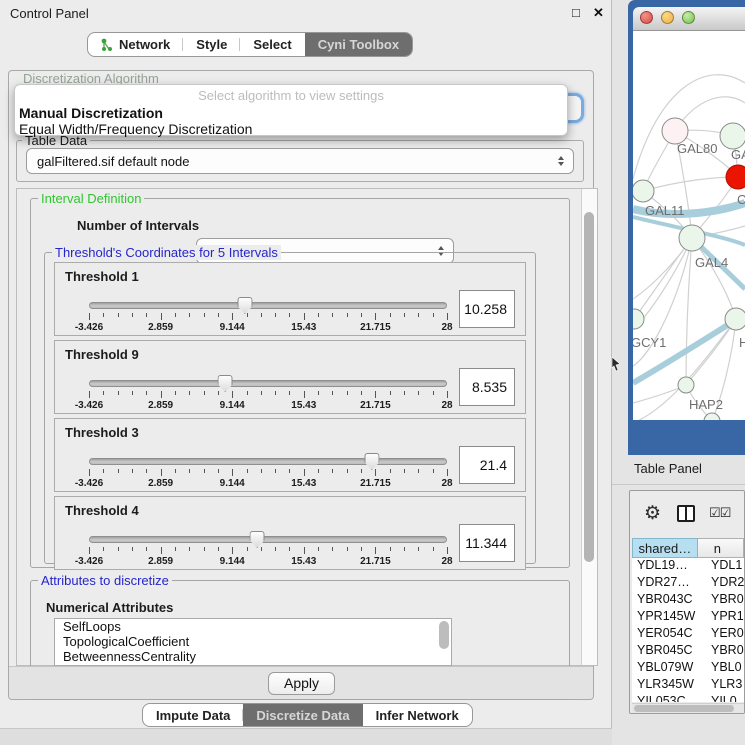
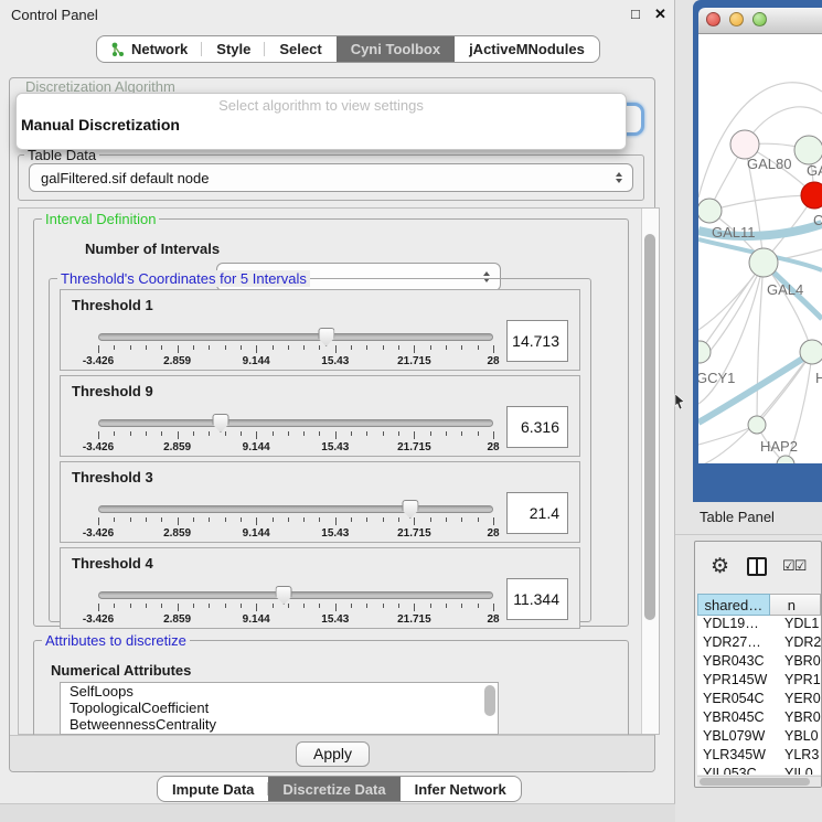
  Control Panel
  □
  ✕
  Network
  Style
  Select
  Cyni Toolbox
+ jActiveMNodules
  Discretization Algorithm
  Table Data
  galFiltered.sif default node
  Interval Definition
  Number of Intervals
  Threshold's Coordinates for 5 Intervals
  Threshold 1
  -3.426
  2.859
  9.144
  15.43
  21.715
  28
- 10.258
+ 14.713
  Threshold 9
  -3.426
  2.859
  9.144
  15.43
  21.715
  28
- 8.535
+ 6.316
  Threshold 3
  -3.426
  2.859
  9.144
  15.43
  21.715
  28
  21.4
  Threshold 4
  -3.426
  2.859
  9.144
  15.43
  21.715
  28
  11.344
  Attributes to discretize
  Numerical Attributes
  SelfLoops
  TopologicalCoefficient
  BetweennessCentrality
  Apply
  Impute Data
  Discretize Data
  Infer Network
  Select algorithm to view settings
  Manual Discretization
- Equal Width/Frequency Discretization
  GAL80
  C
  GAL11
  GAL4
  GCY1
  H
  HAP2
  Table Panel
  ⚙
  ☑☑
  shared…
  n
  YDL19…
  YDL1
  YDR27…
  YDR2
  YBR043C
  YBR0
  YPR145W
  YPR1
  YER054C
  YER0
  YBR045C
  YBR0
  YBL079W
  YBL0
  YLR345W
  YLR3
  YIL053C
  YIL0
